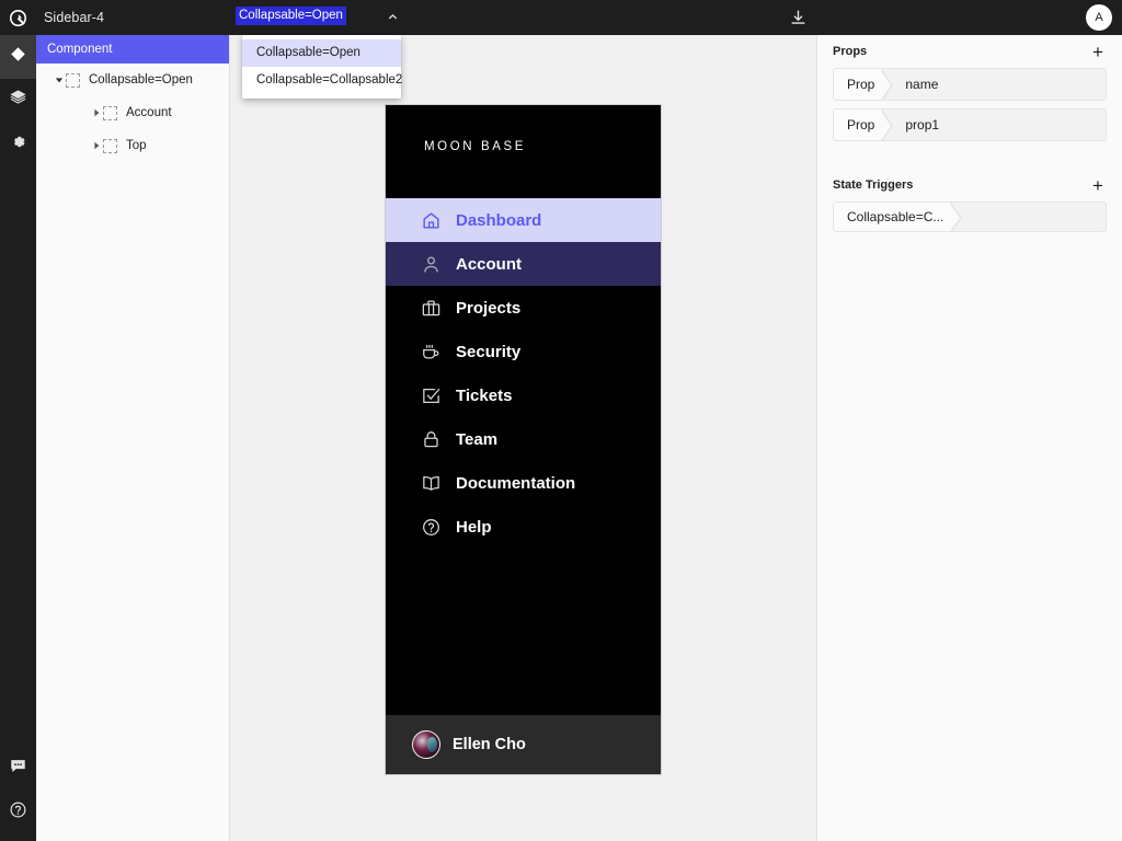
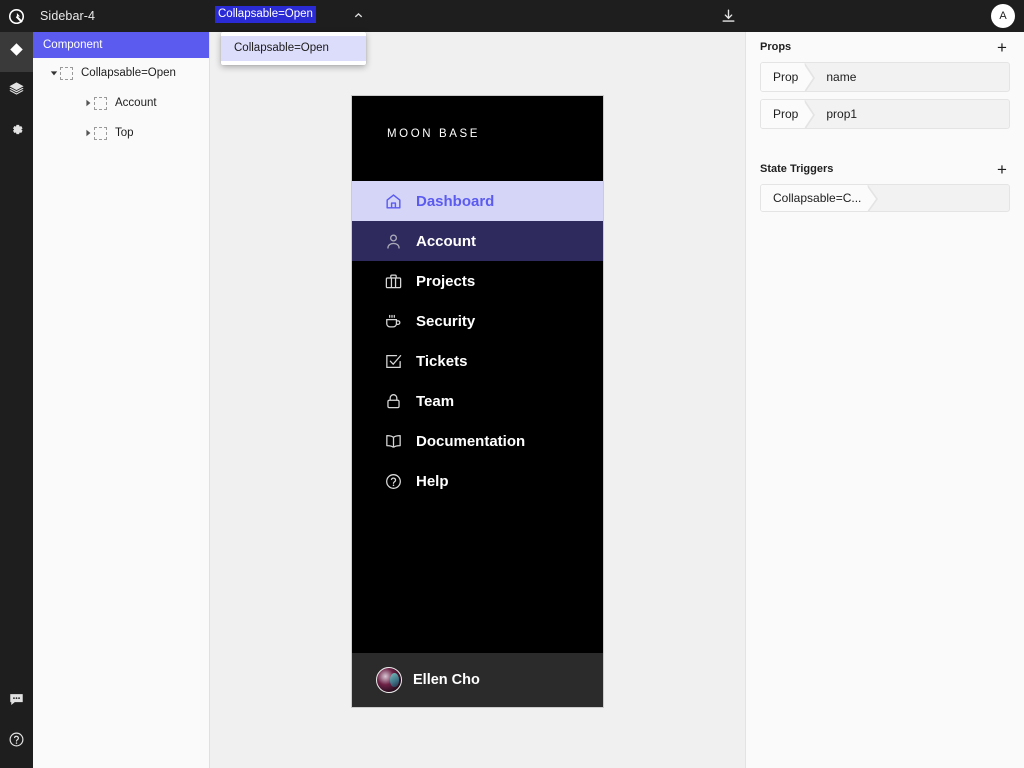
  Sidebar-4
  Collapsable=Open
  A
  Collapsable=Open
- Collapsable=Collapsable2
  Component
  Collapsable=Open
  Account
  Top
  MOON BASE
  Dashboard
  Account
  Projects
  Security
  Tickets
  Team
  Documentation
  Help
  Ellen Cho
  Props
  +
  Prop
  name
  Prop
  prop1
  State Triggers
  +
  Collapsable=C...
